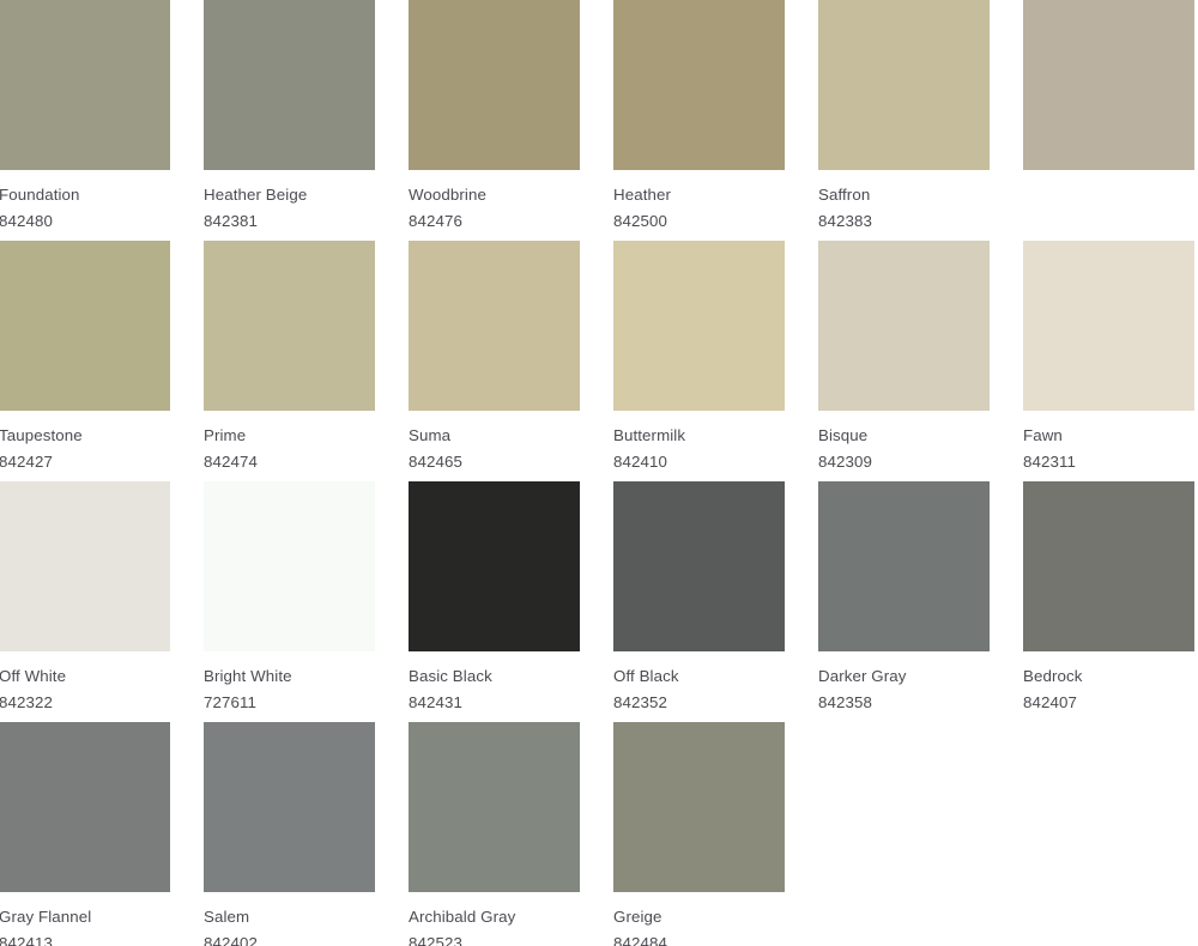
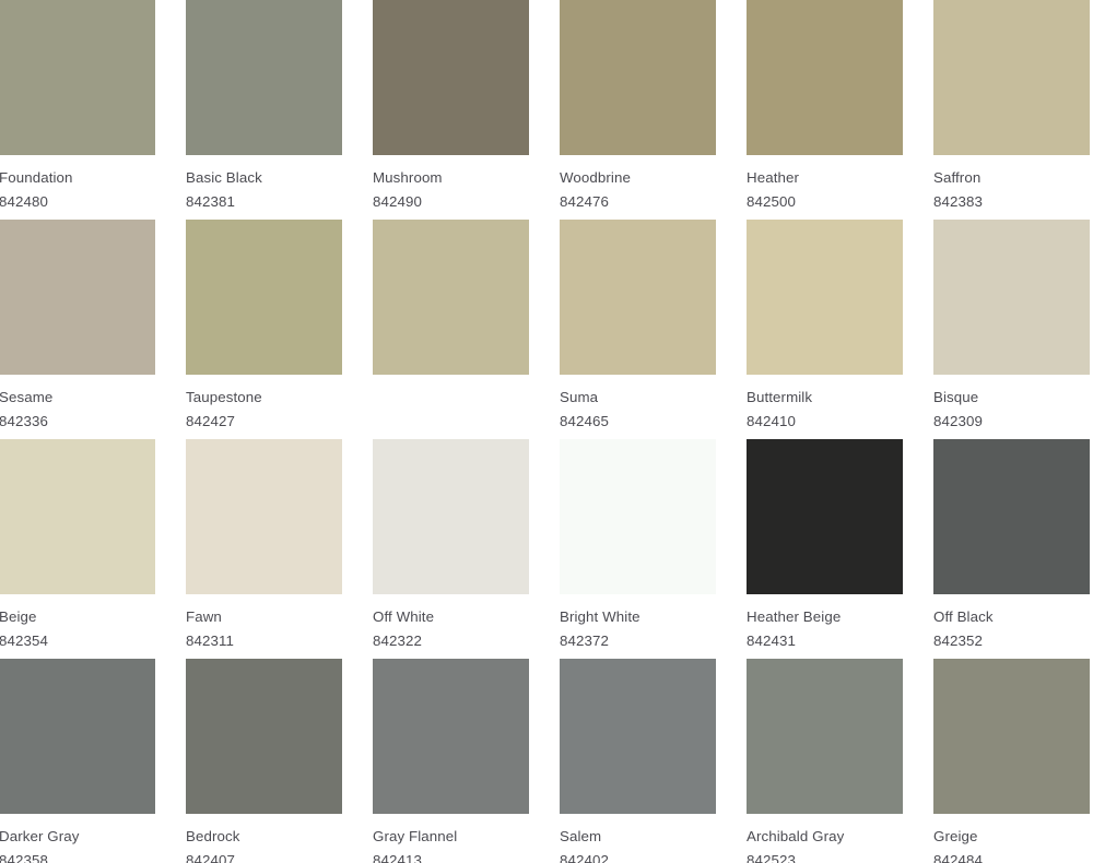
  Foundation
  842480
- Heather Beige
+ Basic Black
  842381
+ Mushroom
+ 842490
  Woodbrine
  842476
  Heather
  842500
  Saffron
  842383
+ Sesame
+ 842336
  Taupestone
  842427
- Prime
- 842474
  Suma
  842465
  Buttermilk
  842410
  Bisque
  842309
+ Beige
+ 842354
  Fawn
  842311
  Off White
  842322
  Bright White
- 727611
+ 842372
- Basic Black
+ Heather Beige
  842431
  Off Black
  842352
  Darker Gray
  842358
  Bedrock
  842407
  Gray Flannel
  842413
  Salem
  842402
  Archibald Gray
  842523
  Greige
  842484
